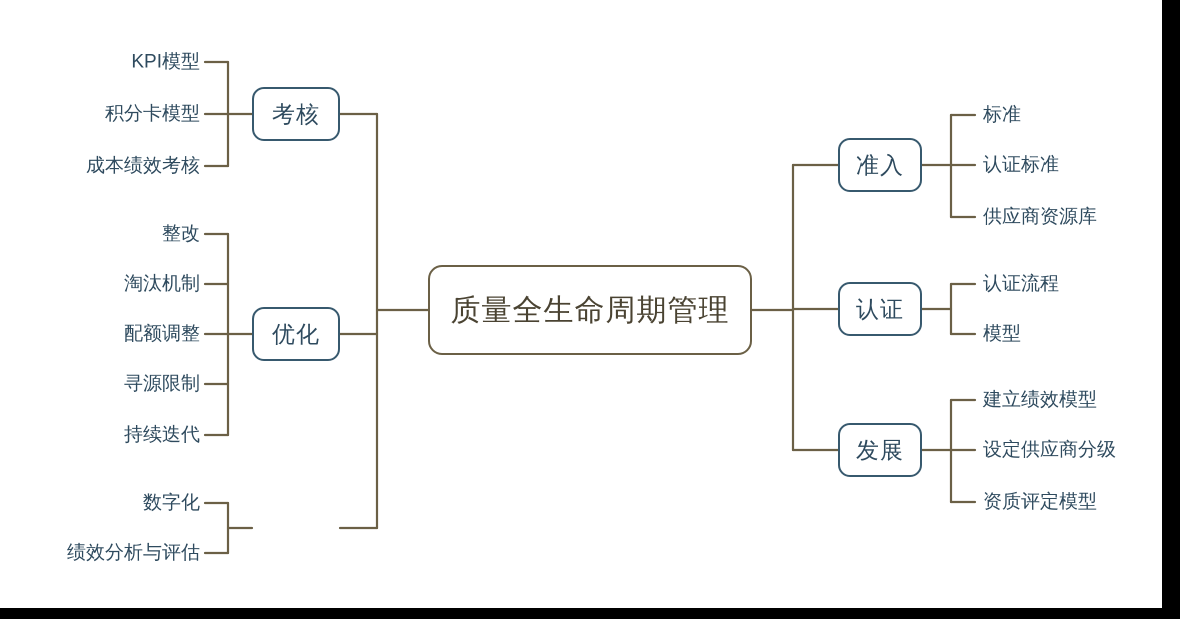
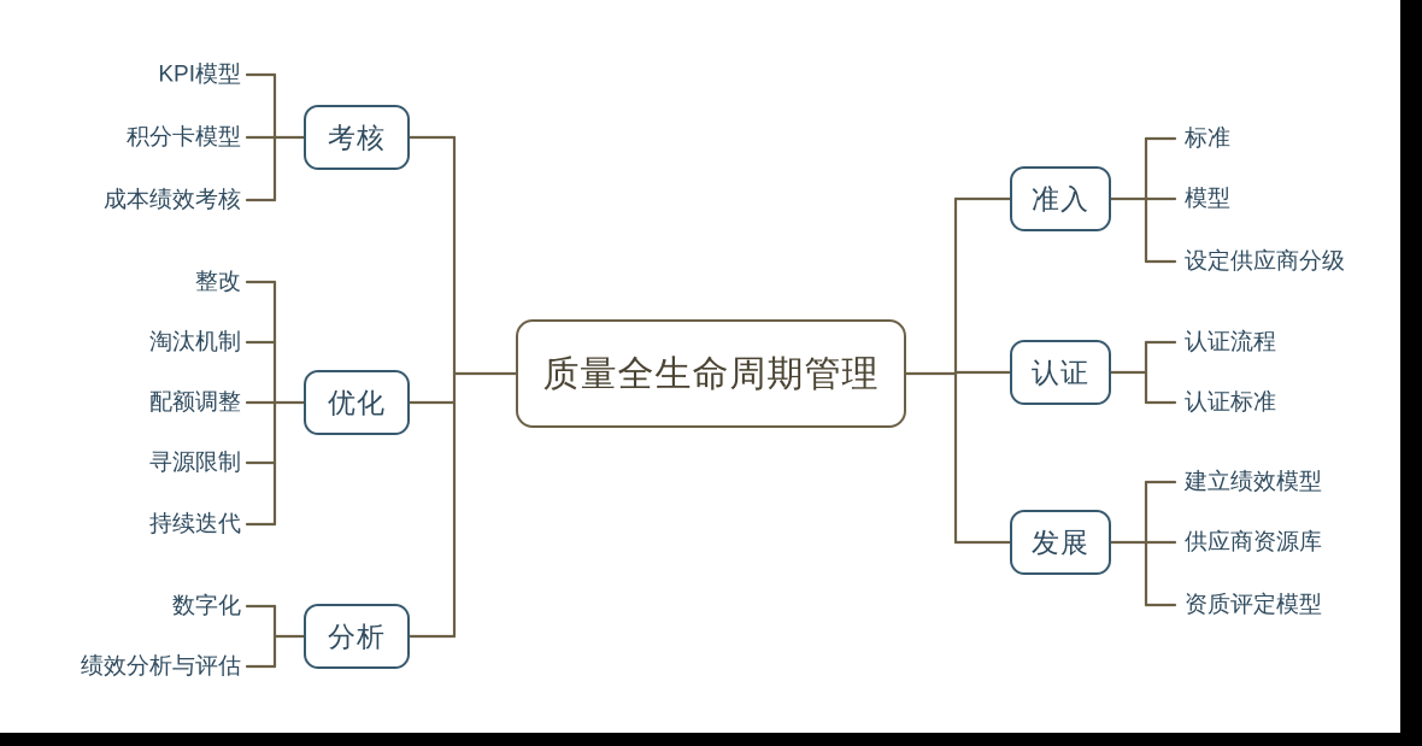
  质量全生命周期管理
  考核
  优化
+ 分析
  准入
  认证
  发展
  KPI模型
  积分卡模型
  成本绩效考核
  整改
  淘汰机制
  配额调整
  寻源限制
  持续迭代
  数字化
  绩效分析与评估
  标准
- 认证标准
+ 模型
- 供应商资源库
+ 设定供应商分级
  认证流程
- 模型
+ 认证标准
  建立绩效模型
- 设定供应商分级
+ 供应商资源库
  资质评定模型
